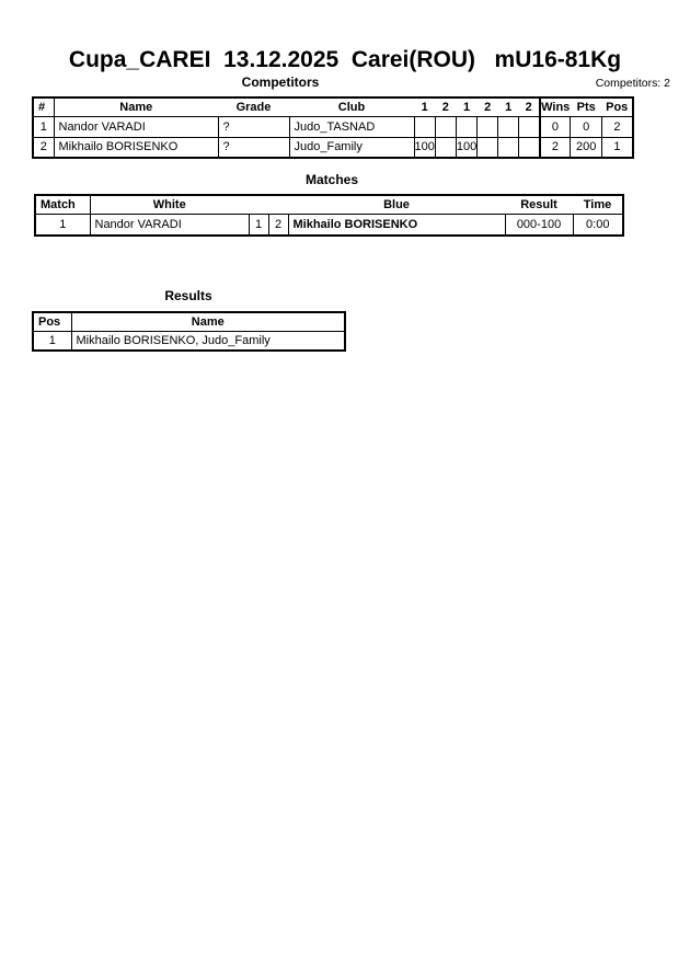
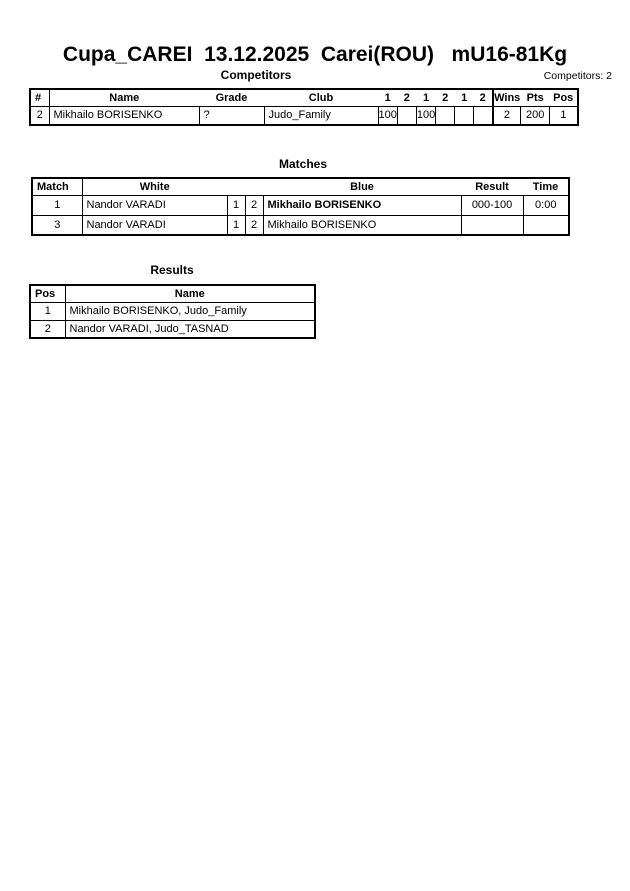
  Cupa_CAREI 13.12.2025 Carei(ROU) mU16-81Kg
  Competitors
  Competitors: 2
  #	Name	Grade	Club	1	2	1	2	1	2	Wins	Pts	Pos
- 1	Nandor VARADI	?	Judo_TASNAD							0	0	2
  2	Mikhailo BORISENKO	?	Judo_Family	100		100				2	200	1
  Matches
  Match	White			Blue	Result	Time
  1	Nandor VARADI	1	2	Mikhailo BORISENKO	000-100	0:00
+ 3	Nandor VARADI	1	2	Mikhailo BORISENKO
  Results
  Pos	Name
  1	Mikhailo BORISENKO, Judo_Family
+ 2	Nandor VARADI, Judo_TASNAD
